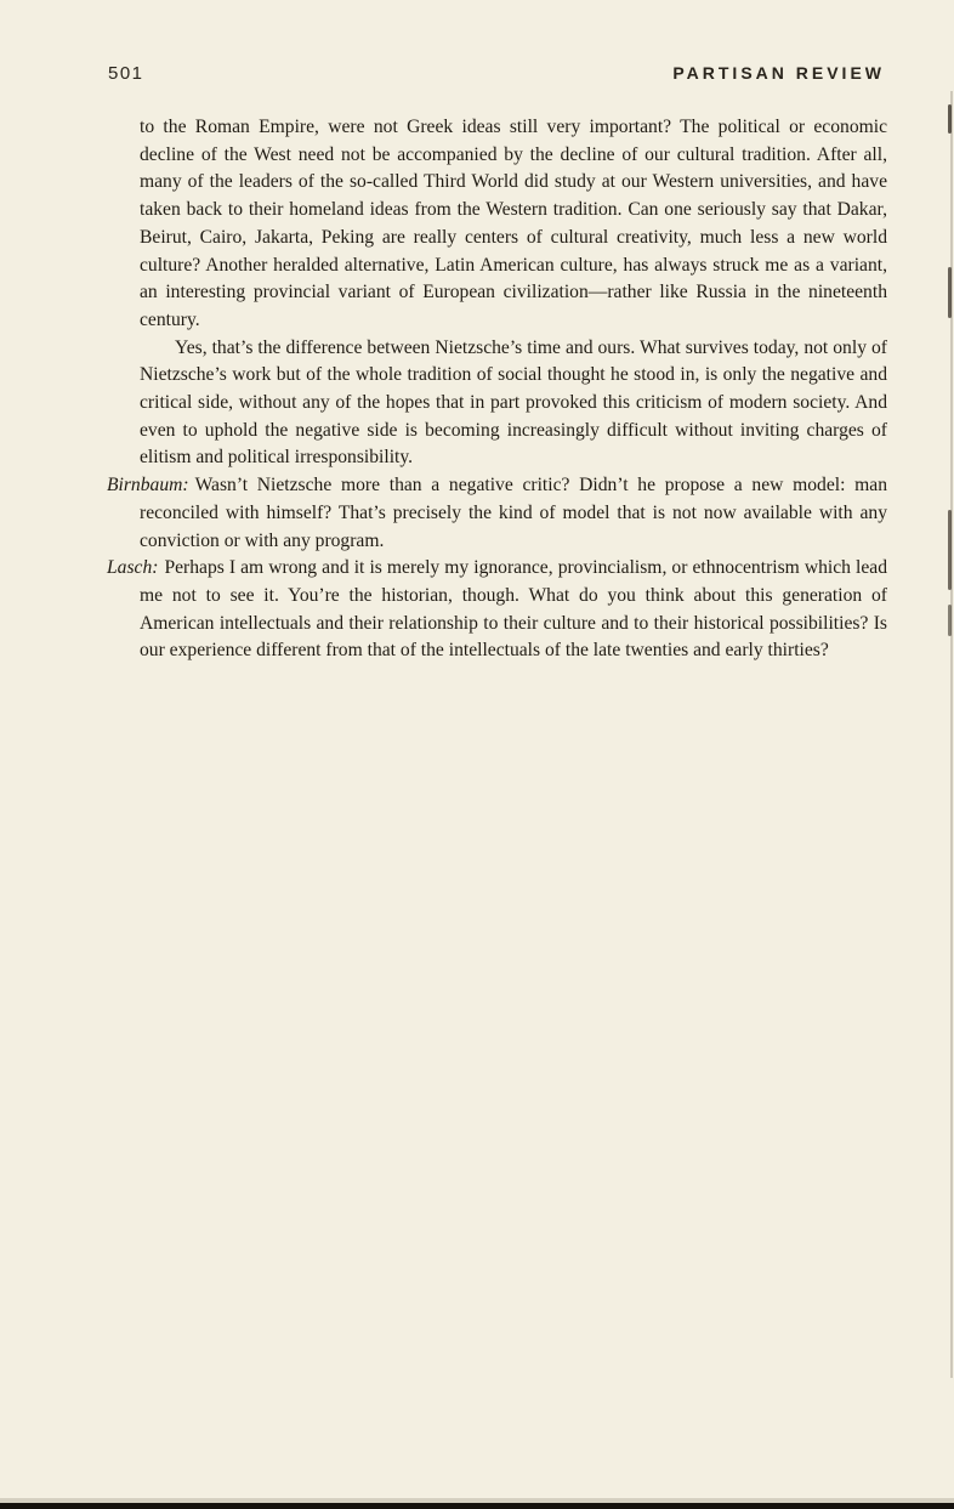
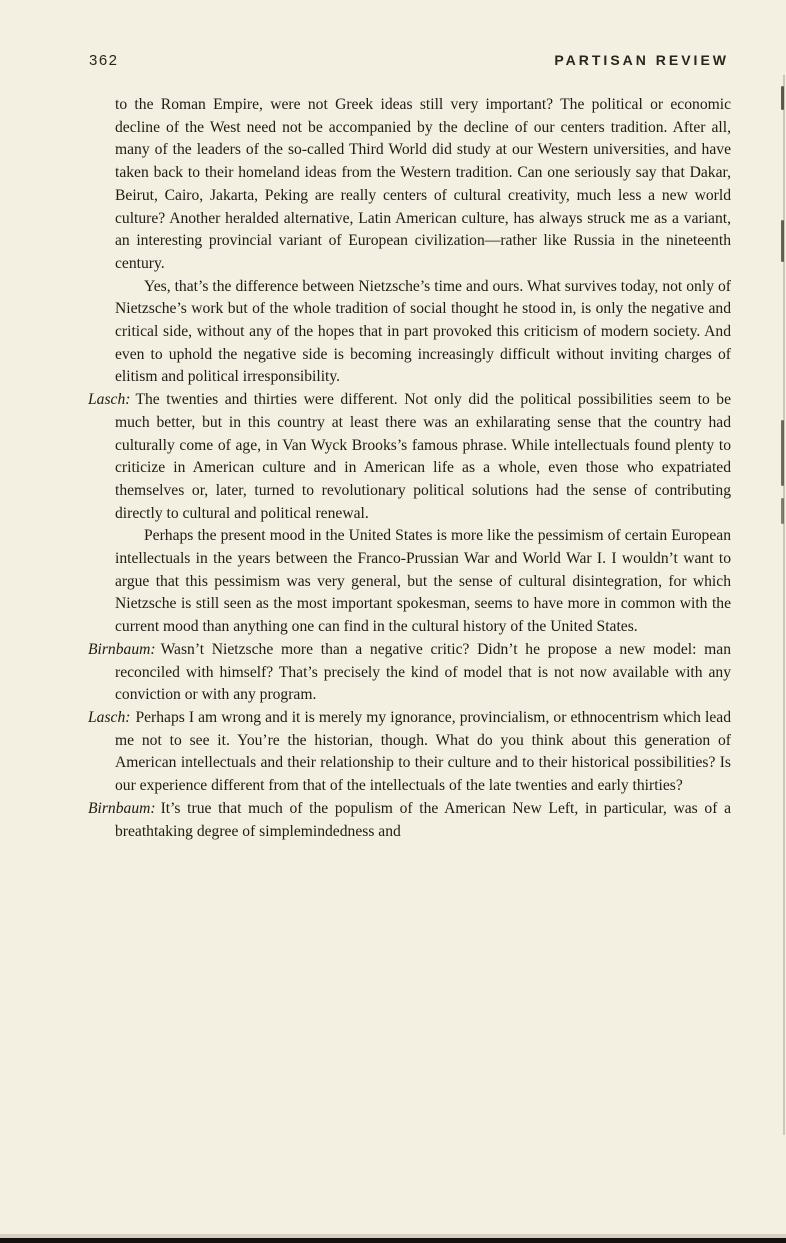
- 501
+ 362
  PARTISAN REVIEW
- to the Roman Empire, were not Greek ideas still very important? The political or economic decline of the West need not be accompanied by the decline of our cultural tradition. After all, many of the leaders of the so-called Third World did study at our Western universities, and have taken back to their homeland ideas from the Western tradition. Can one seriously say that Dakar, Beirut, Cairo, Jakarta, Peking are really centers of cultural creativity, much less a new world culture? Another heralded alternative, Latin American culture, has always struck me as a variant, an interesting provincial variant of European civilization—rather like Russia in the nineteenth century.
+ to the Roman Empire, were not Greek ideas still very important? The political or economic decline of the West need not be accompanied by the decline of our centers tradition. After all, many of the leaders of the so-called Third World did study at our Western universities, and have taken back to their homeland ideas from the Western tradition. Can one seriously say that Dakar, Beirut, Cairo, Jakarta, Peking are really centers of cultural creativity, much less a new world culture? Another heralded alternative, Latin American culture, has always struck me as a variant, an interesting provincial variant of European civilization—rather like Russia in the nineteenth century.
  Yes, that’s the difference between Nietzsche’s time and ours. What survives today, not only of Nietzsche’s work but of the whole tradition of social thought he stood in, is only the negative and critical side, without any of the hopes that in part provoked this criticism of modern society. And even to uphold the negative side is becoming increasingly difficult without inviting charges of elitism and political irresponsibility.
+ Lasch: The twenties and thirties were different. Not only did the political possibilities seem to be much better, but in this country at least there was an exhilarating sense that the country had culturally come of age, in Van Wyck Brooks’s famous phrase. While intellectuals found plenty to criticize in American culture and in American life as a whole, even those who expatriated themselves or, later, turned to revolutionary political solutions had the sense of contributing directly to cultural and political renewal.
+ Perhaps the present mood in the United States is more like the pessimism of certain European intellectuals in the years between the Franco-Prussian War and World War I. I wouldn’t want to argue that this pessimism was very general, but the sense of cultural disintegration, for which Nietzsche is still seen as the most important spokesman, seems to have more in common with the current mood than anything one can find in the cultural history of the United States.
  Birnbaum: Wasn’t Nietzsche more than a negative critic? Didn’t he propose a new model: man reconciled with himself? That’s precisely the kind of model that is not now available with any conviction or with any program.
  Lasch: Perhaps I am wrong and it is merely my ignorance, provincialism, or ethnocentrism which lead me not to see it. You’re the historian, though. What do you think about this generation of American intellectuals and their relationship to their culture and to their historical possibilities? Is our experience different from that of the intellectuals of the late twenties and early thirties?
+ Birnbaum: It’s true that much of the populism of the American New Left, in particular, was of a breathtaking degree of simplemindedness and
